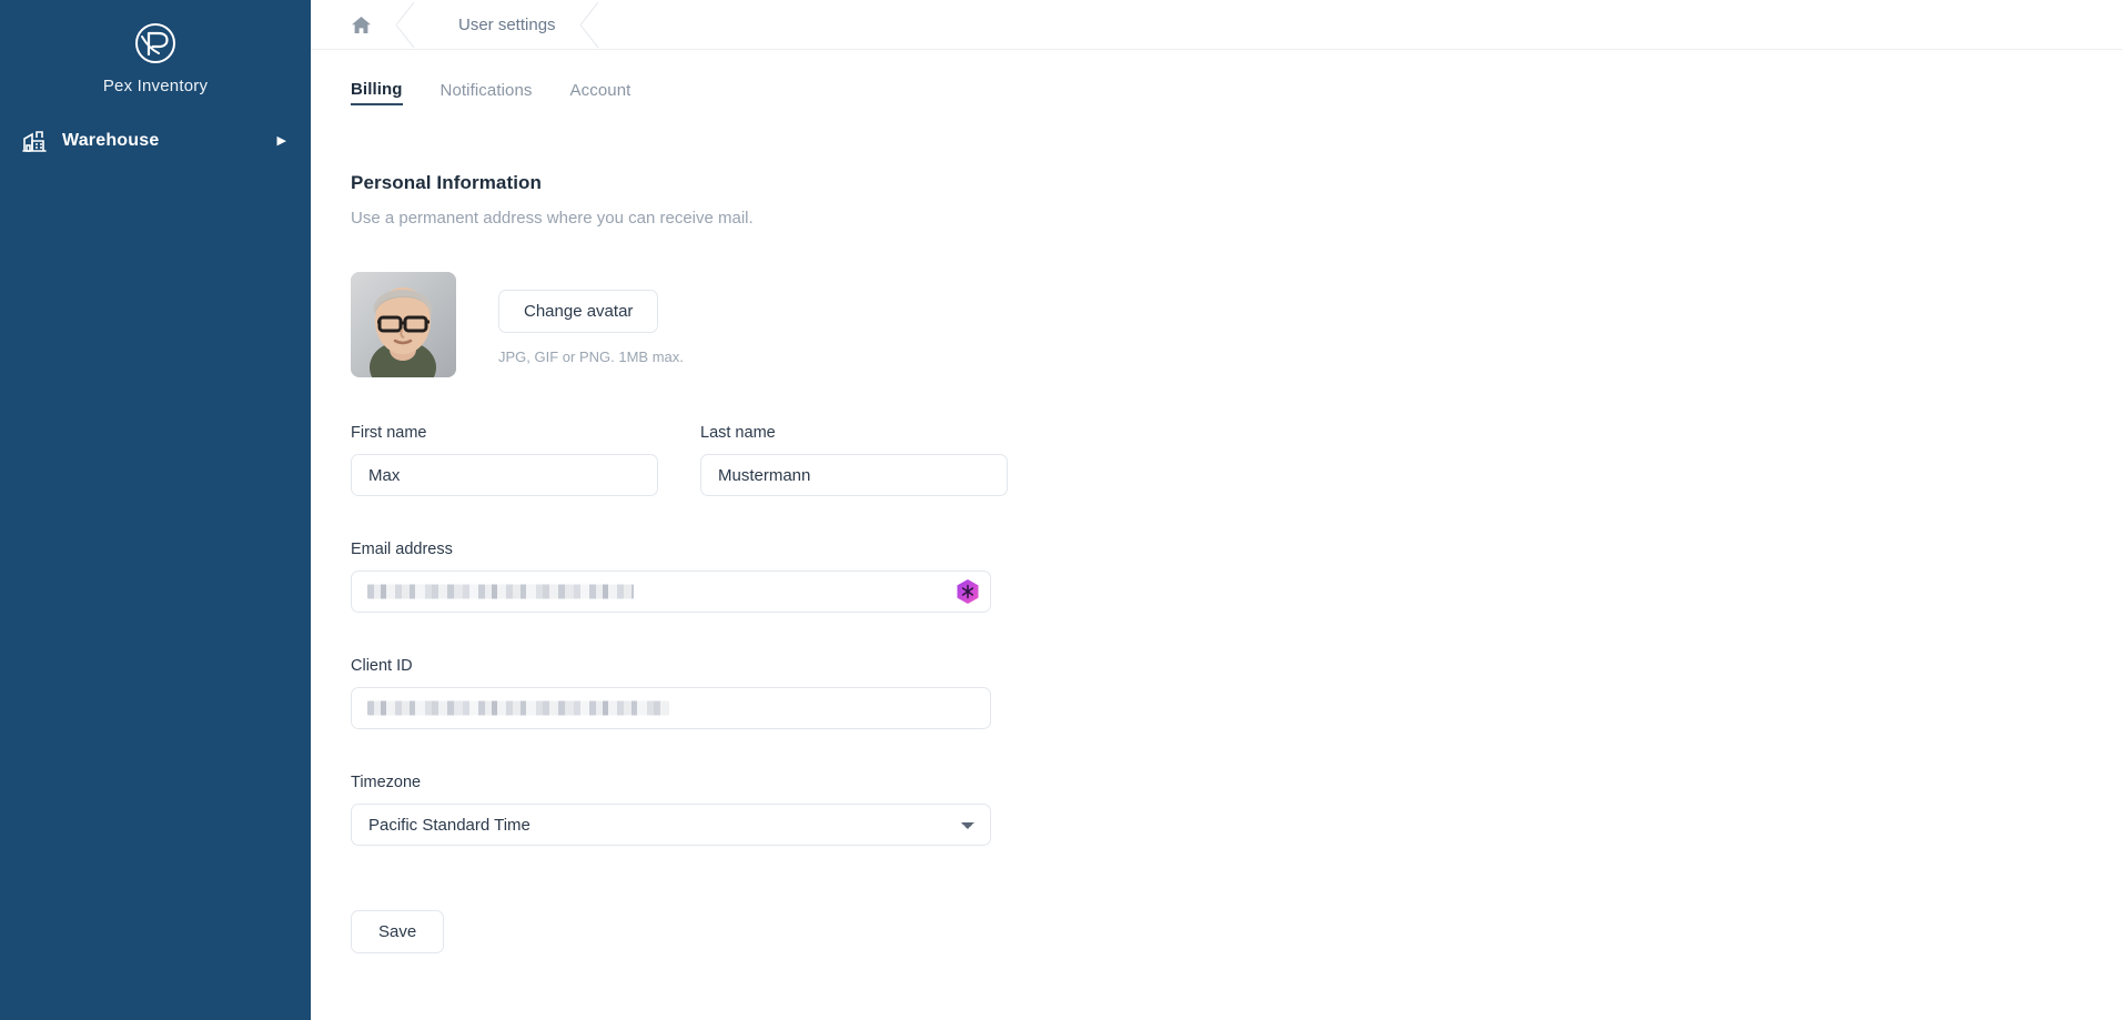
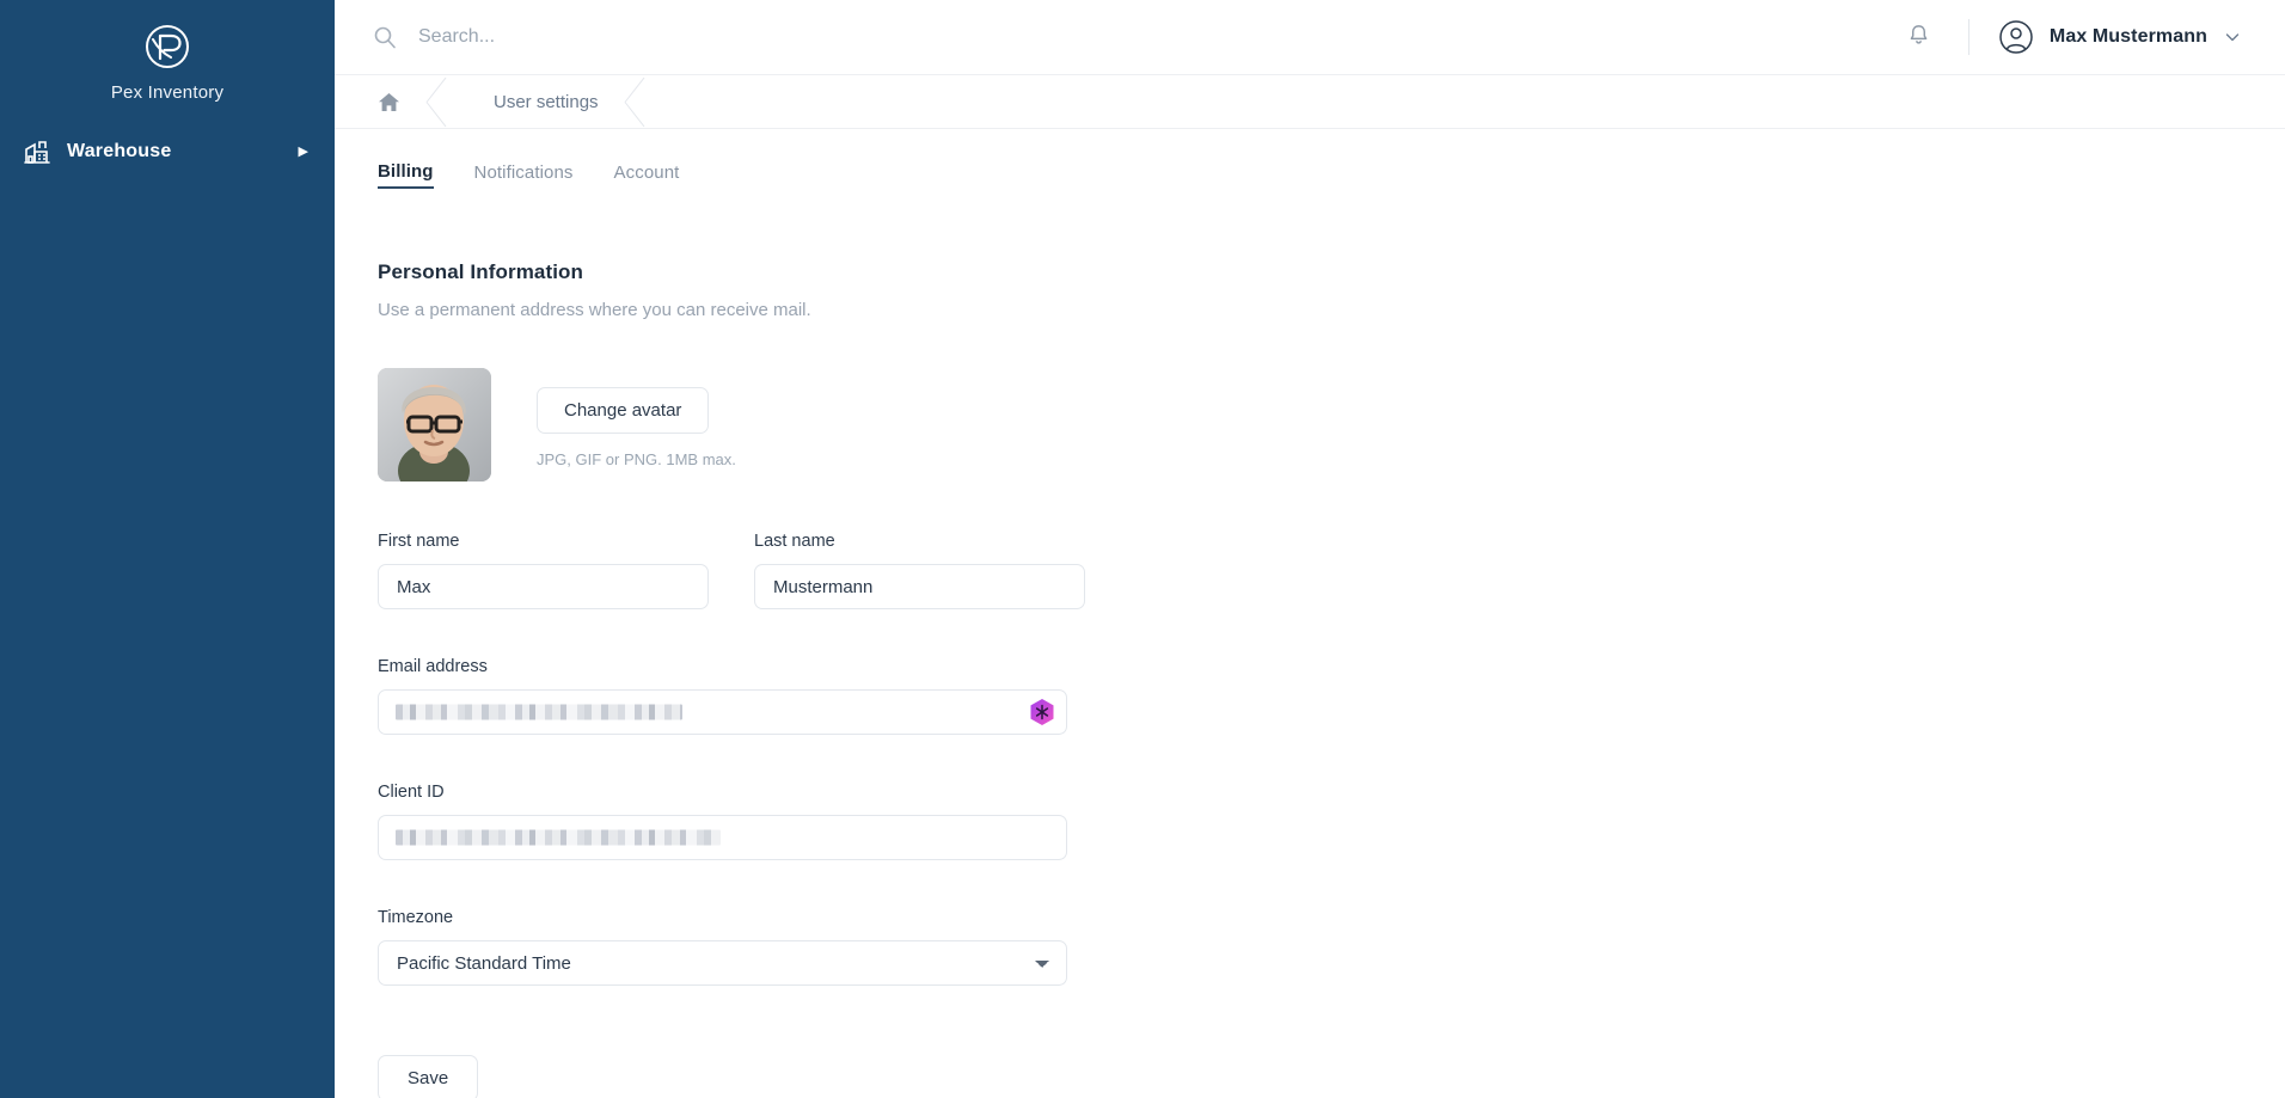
  Pex Inventory
  Warehouse
  ▶
+ Search...
+ Max Mustermann
  User settings
  Billing
  Notifications
  Account
  Personal Information
  Use a permanent address where you can receive mail.
  Change avatar
  JPG, GIF or PNG. 1MB max.
  First name
  Max
  Last name
  Mustermann
  Email address
  Client ID
  Timezone
  Pacific Standard Time
  Save
